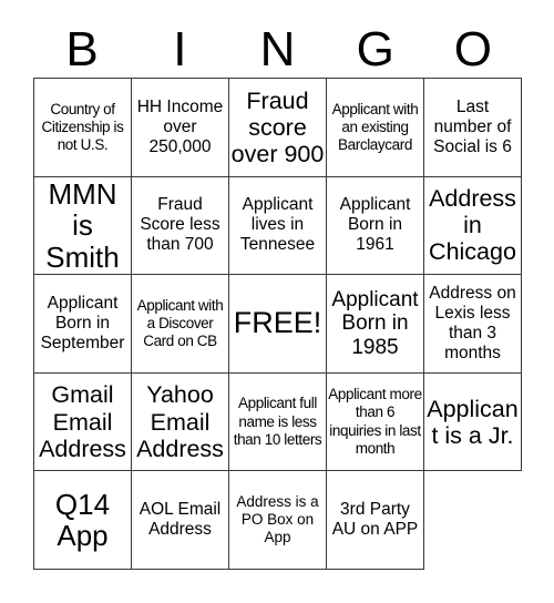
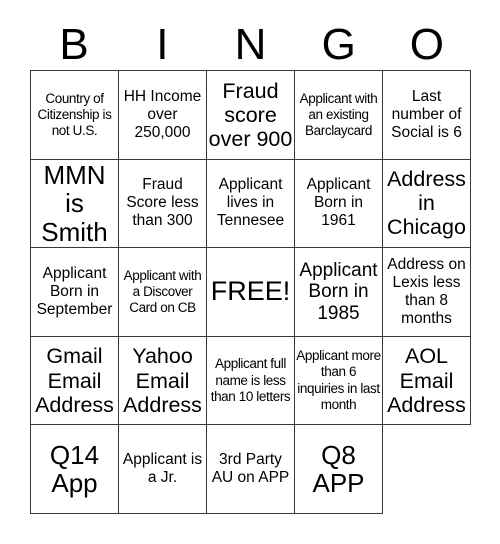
  B
  I
  N
  G
  O
  Country of Citizenship is not U.S.
  HH Income over 250,000
  Fraud score over 900
  Applicant with an existing Barclaycard
  Last number of Social is 6
  MMN is Smith
- Fraud Score less than 700
+ Fraud Score less than 300
  Applicant lives in Tennesee
  Applicant Born in 1961
  Address in Chicago
  Applicant Born in September
  Applicant with a Discover Card on CB
  FREE!
  Applicant Born in 1985
- Address on Lexis less than 3 months
+ Address on Lexis less than 8 months
  Gmail Email Address
  Yahoo Email Address
  Applicant full name is less than 10 letters
  Applicant more than 6 inquiries in last month
- Applicant is a Jr.
+ AOL Email Address
  Q14 App
- AOL Email Address
+ Applicant is a Jr.
- Address is a PO Box on App
  3rd Party AU on APP
+ Q8 APP
